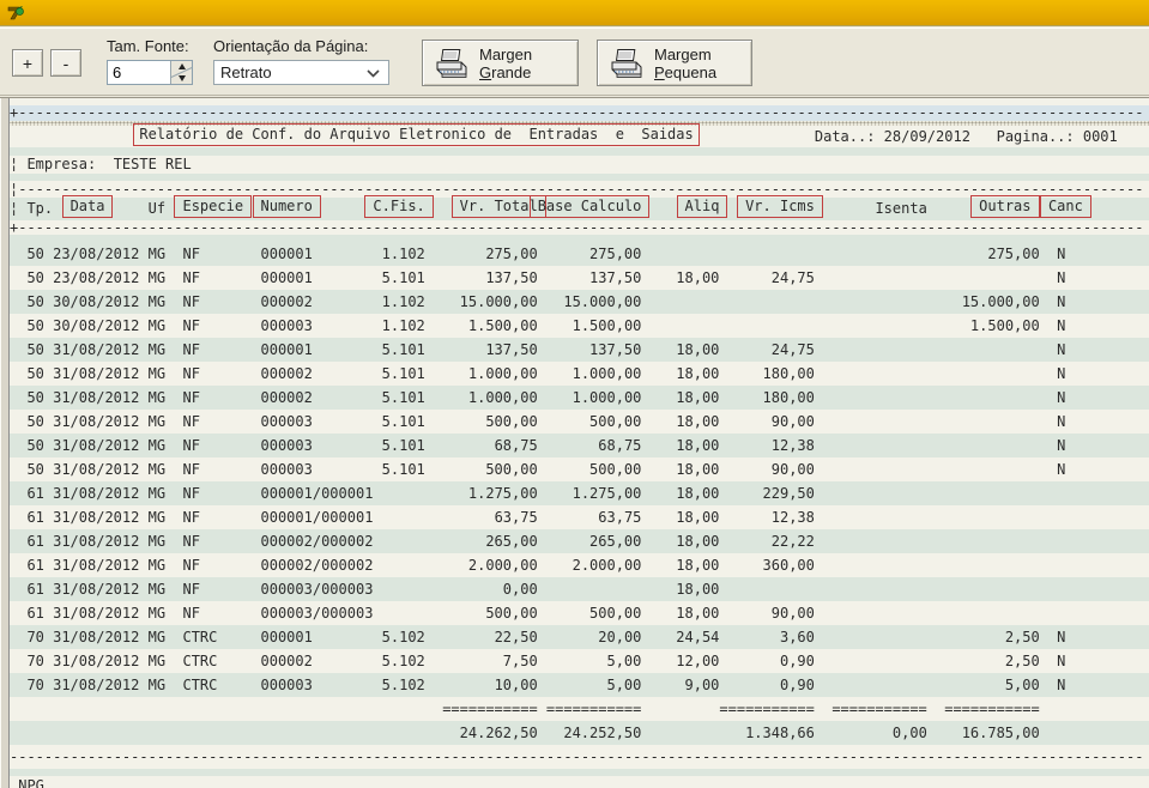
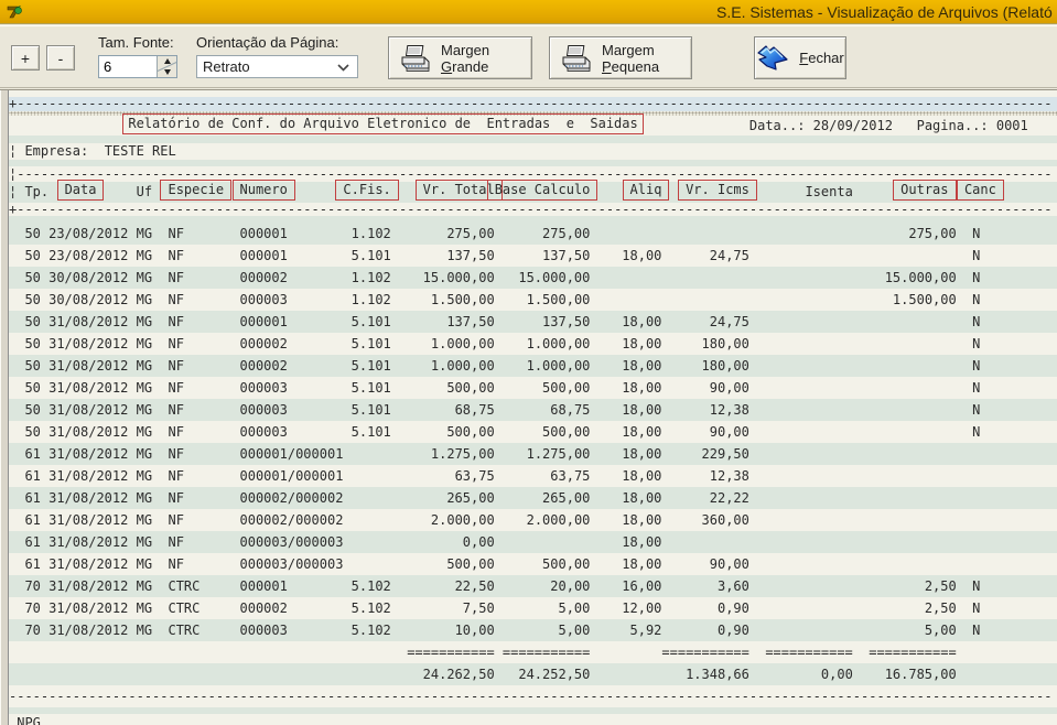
+ S.E. Sistemas - Visualização de Arquivos (Relató
  +
  -
  Tam. Fonte:
  6
  Orientação da Página:
  Retrato
  Margen Grande
  Margem Pequena
+ Fechar
  +----------------------------------------------------------------------------------------------------------------------------------
  Relatório de Conf. do Arquivo Eletronico de Entradas e Saidas
  Data..: 28/09/2012
  Pagina..: 0001
  ¦
  Empresa:
  TESTE REL
  ¦----------------------------------------------------------------------------------------------------------------------------------
  ¦
  Tp.
  Data
  Uf
  Especie
  Numero
  C.Fis.
  Vr. Total
  Base Calculo
  Aliq
  Vr. Icms
  Isenta
  Outras
  Canc
  +----------------------------------------------------------------------------------------------------------------------------------
  50
  23/08/2012
  MG
  NF
  000001
  1.102
  275,00
  275,00
  275,00
  N
  50
  23/08/2012
  MG
  NF
  000001
  5.101
  137,50
  137,50
  18,00
  24,75
  N
  50
  30/08/2012
  MG
  NF
  000002
  1.102
  15.000,00
  15.000,00
  15.000,00
  N
  50
  30/08/2012
  MG
  NF
  000003
  1.102
  1.500,00
  1.500,00
  1.500,00
  N
  50
  31/08/2012
  MG
  NF
  000001
  5.101
  137,50
  137,50
  18,00
  24,75
  N
  50
  31/08/2012
  MG
  NF
  000002
  5.101
  1.000,00
  1.000,00
  18,00
  180,00
  N
  50
  31/08/2012
  MG
  NF
  000002
  5.101
  1.000,00
  1.000,00
  18,00
  180,00
  N
  50
  31/08/2012
  MG
  NF
  000003
  5.101
  500,00
  500,00
  18,00
  90,00
  N
  50
  31/08/2012
  MG
  NF
  000003
  5.101
  68,75
  68,75
  18,00
  12,38
  N
  50
  31/08/2012
  MG
  NF
  000003
  5.101
  500,00
  500,00
  18,00
  90,00
  N
  61
  31/08/2012
  MG
  NF
  000001/000001
  1.275,00
  1.275,00
  18,00
  229,50
  61
  31/08/2012
  MG
  NF
  000001/000001
  63,75
  63,75
  18,00
  12,38
  61
  31/08/2012
  MG
  NF
  000002/000002
  265,00
  265,00
  18,00
  22,22
  61
  31/08/2012
  MG
  NF
  000002/000002
  2.000,00
  2.000,00
  18,00
  360,00
  61
  31/08/2012
  MG
  NF
  000003/000003
  0,00
  18,00
  61
  31/08/2012
  MG
  NF
  000003/000003
  500,00
  500,00
  18,00
  90,00
  70
  31/08/2012
  MG
  CTRC
  000001
  5.102
  22,50
  20,00
- 24,54
+ 16,00
  3,60
  2,50
  N
  70
  31/08/2012
  MG
  CTRC
  000002
  5.102
  7,50
  5,00
  12,00
  0,90
  2,50
  N
  70
  31/08/2012
  MG
  CTRC
  000003
  5.102
  10,00
  5,00
- 9,00
+ 5,92
  0,90
  5,00
  N
  ===========
  ===========
  ===========
  ===========
  ===========
  24.262,50
  24.252,50
  1.348,66
  0,00
  16.785,00
  -----------------------------------------------------------------------------------------------------------------------------------
  .NPG
